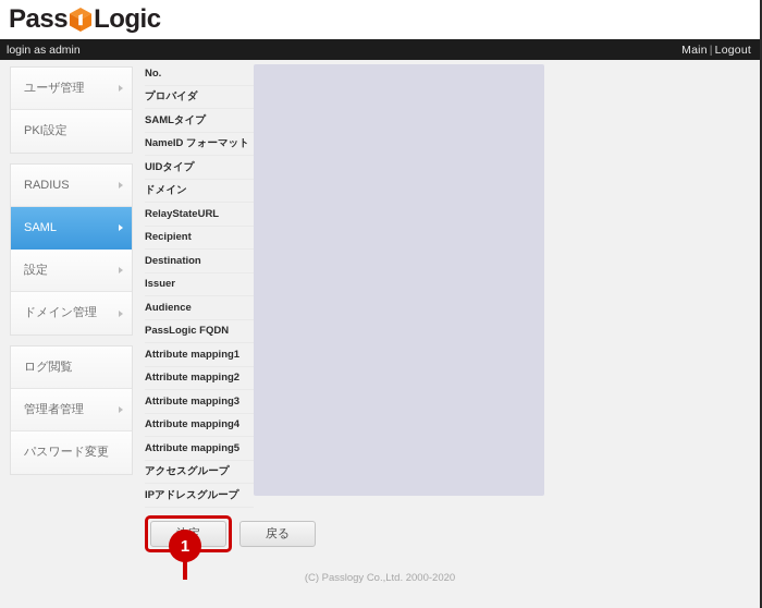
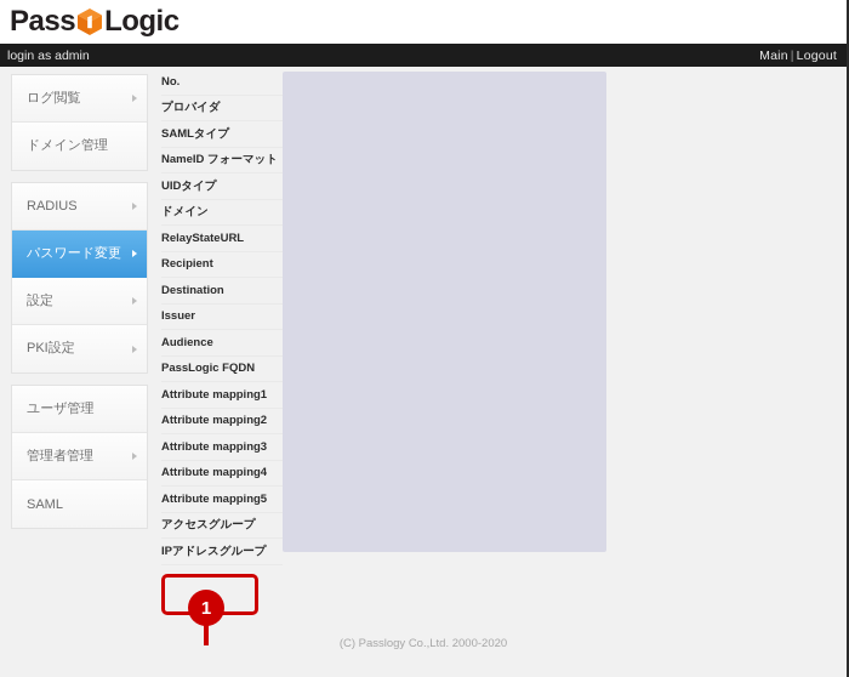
  Pass
  Logic
  login as admin
  Main | Logout
- ユーザ管理
+ ログ閲覧
- PKI設定
+ ドメイン管理
  RADIUS
- SAML
+ パスワード変更
  設定
- ドメイン管理
+ PKI設定
- ログ閲覧
+ ユーザ管理
  管理者管理
- パスワード変更
+ SAML
  No.
  プロバイダ
  SAMLタイプ
  NameID フォーマット
  UIDタイプ
  ドメイン
  RelayStateURL
  Recipient
  Destination
  Issuer
  Audience
  PassLogic FQDN
  Attribute mapping1
  Attribute mapping2
  Attribute mapping3
  Attribute mapping4
  Attribute mapping5
  アクセスグループ
  IPアドレスグループ
- 戻る
  1
  (C) Passlogy Co.,Ltd. 2000-2020
